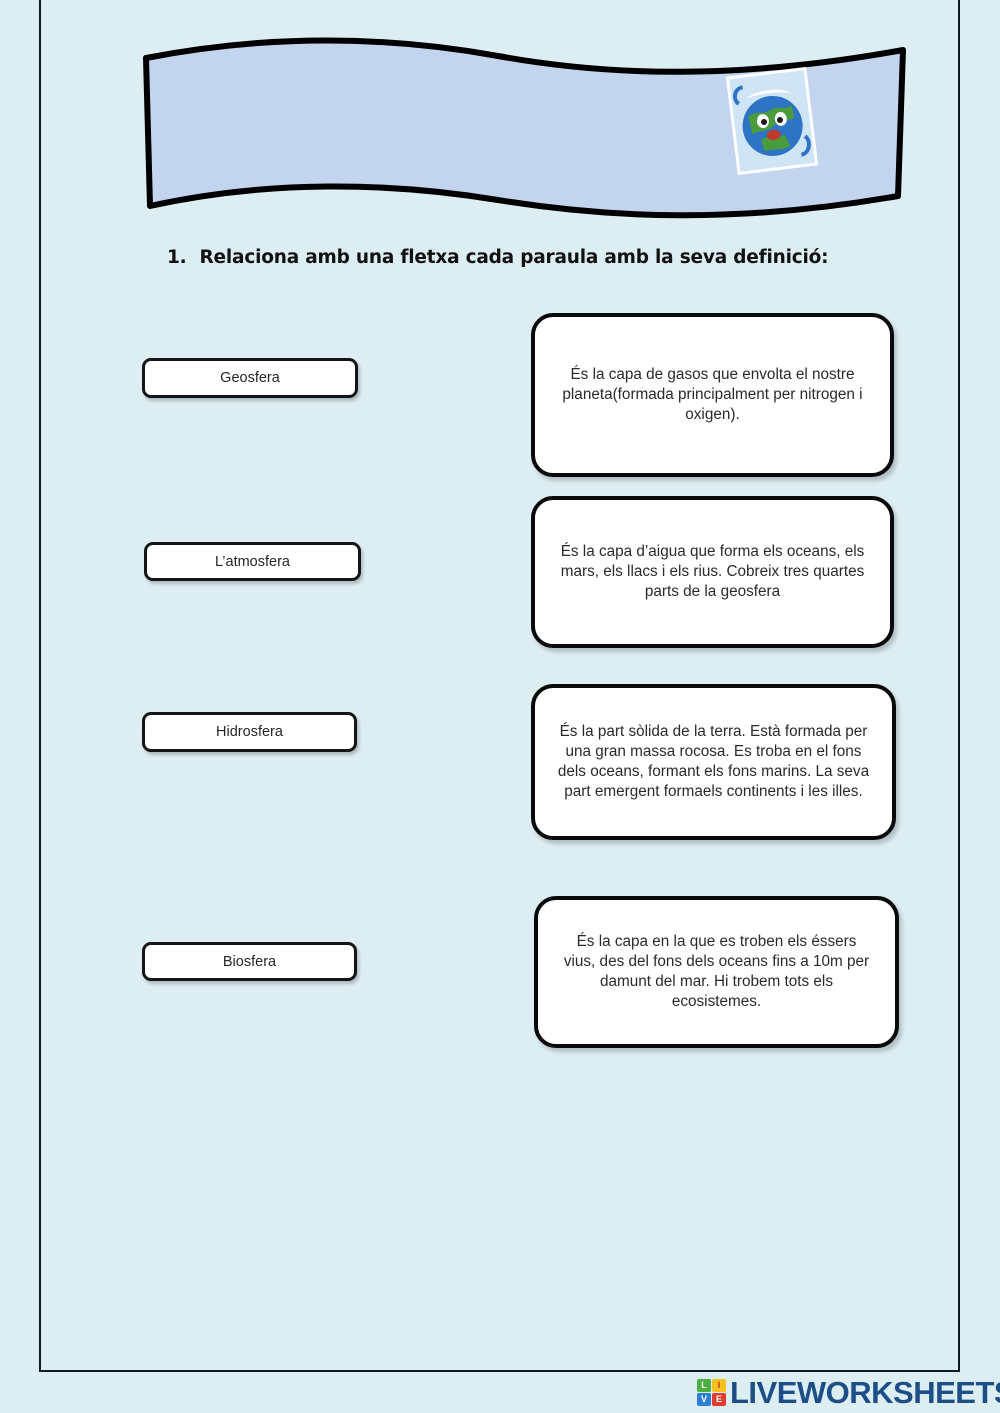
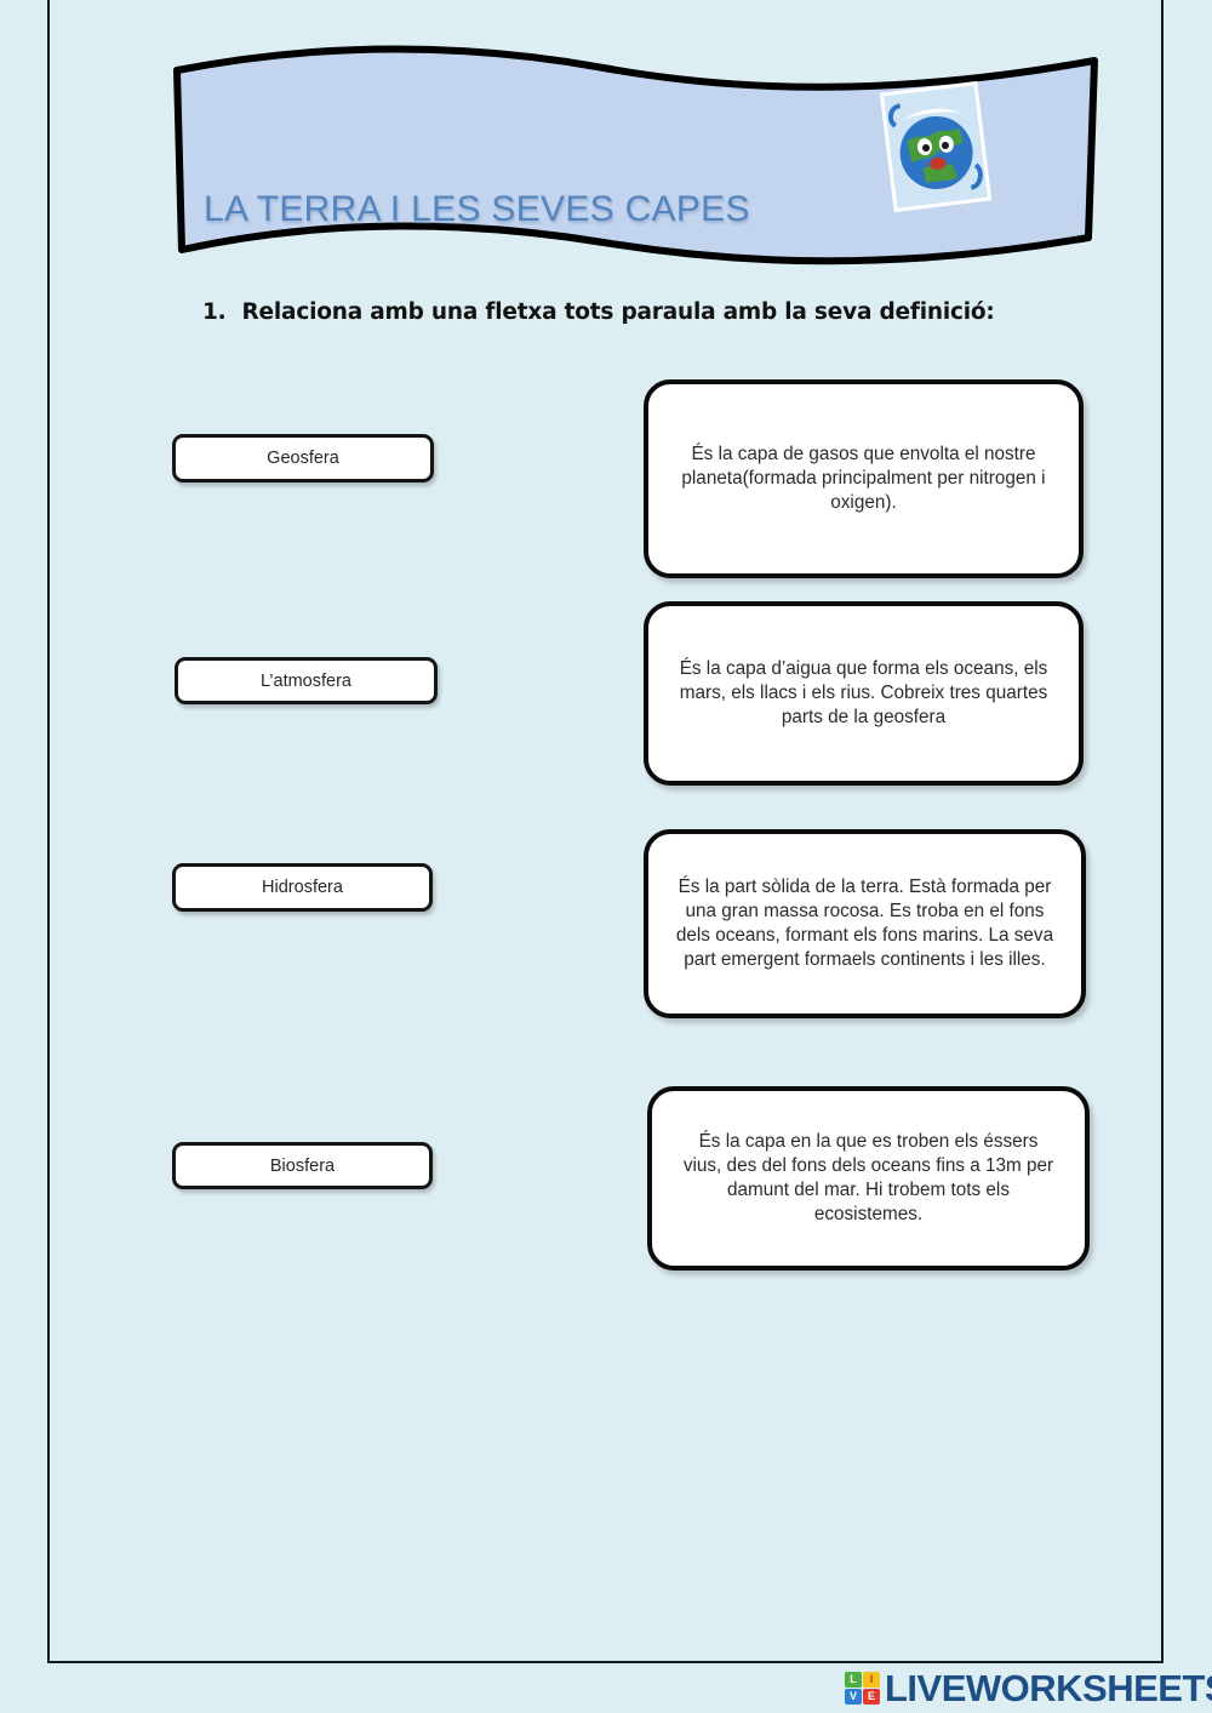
+ LA TERRA I LES SEVES CAPES
- 1. Relaciona amb una fletxa cada paraula amb la seva definició:
+ 1. Relaciona amb una fletxa tots paraula amb la seva definició:
  Geosfera
  L’atmosfera
  Hidrosfera
  Biosfera
  És la capa de gasos que envolta el nostre planeta(formada principalment per nitrogen i oxigen).
  És la capa d’aigua que forma els oceans, els mars, els llacs i els rius. Cobreix tres quartes parts de la geosfera
  És la part sòlida de la terra. Està formada per una gran massa rocosa. Es troba en el fons dels oceans, formant els fons marins. La seva part emergent formaels continents i les illes.
- És la capa en la que es troben els éssers vius, des del fons dels oceans fins a 10m per damunt del mar. Hi trobem tots els ecosistemes.
+ És la capa en la que es troben els éssers vius, des del fons dels oceans fins a 13m per damunt del mar. Hi trobem tots els ecosistemes.
  L
  I
  V
  E
  LIVEWORKSHEET
